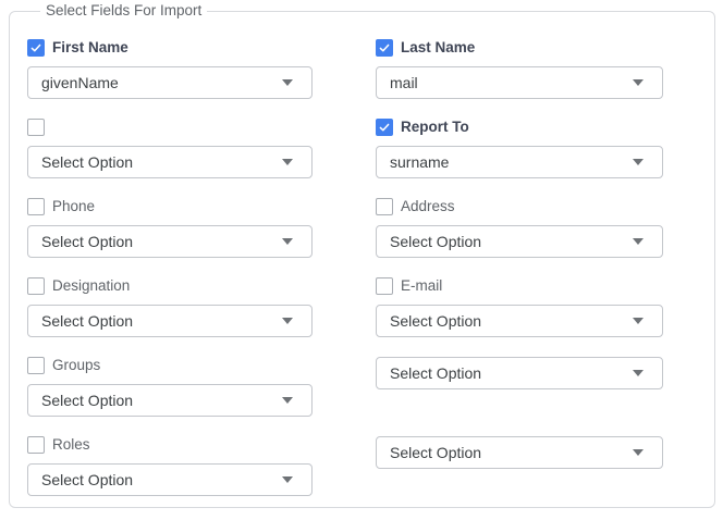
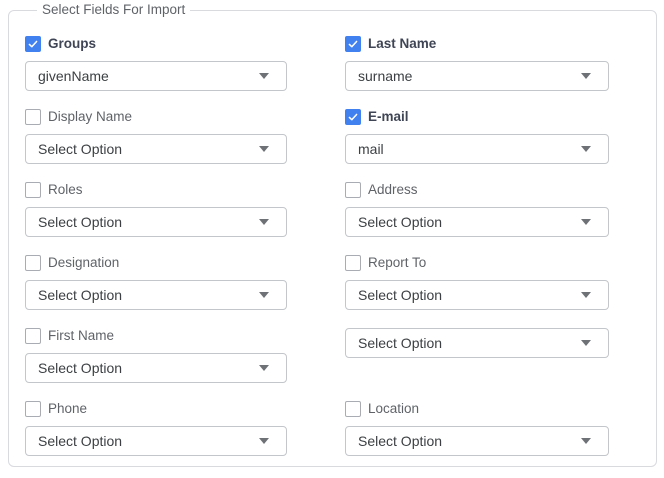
  Select Fields For Import
- First Name
+ Groups
  givenName
+ Display Name
  Select Option
- Phone
+ Roles
  Select Option
  Designation
  Select Option
- Groups
+ First Name
  Select Option
- Roles
+ Phone
  Select Option
  Last Name
- mail
+ surname
- Report To
+ E-mail
- surname
+ mail
  Address
  Select Option
- E-mail
+ Report To
  Select Option
  Select Option
+ Location
  Select Option
